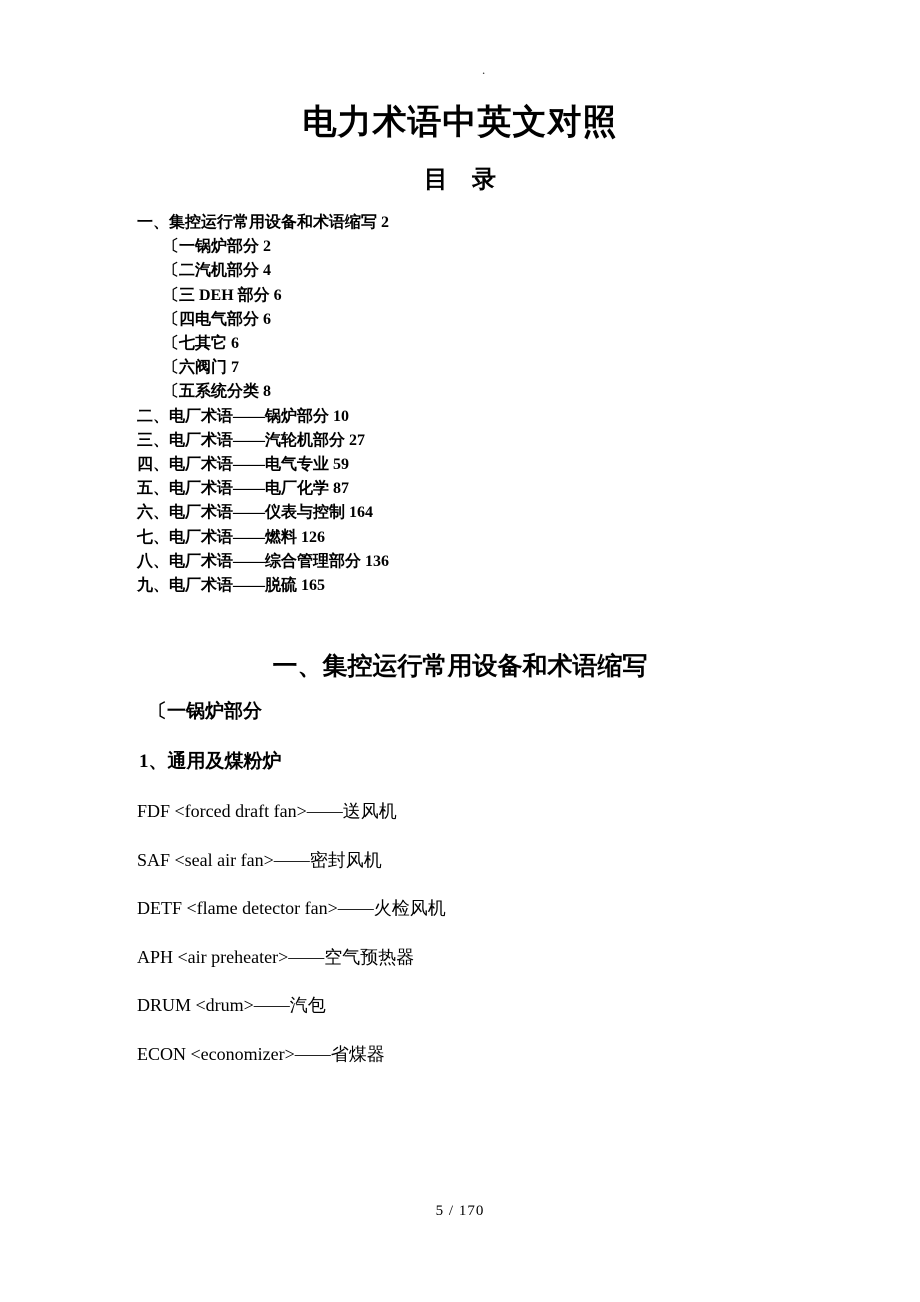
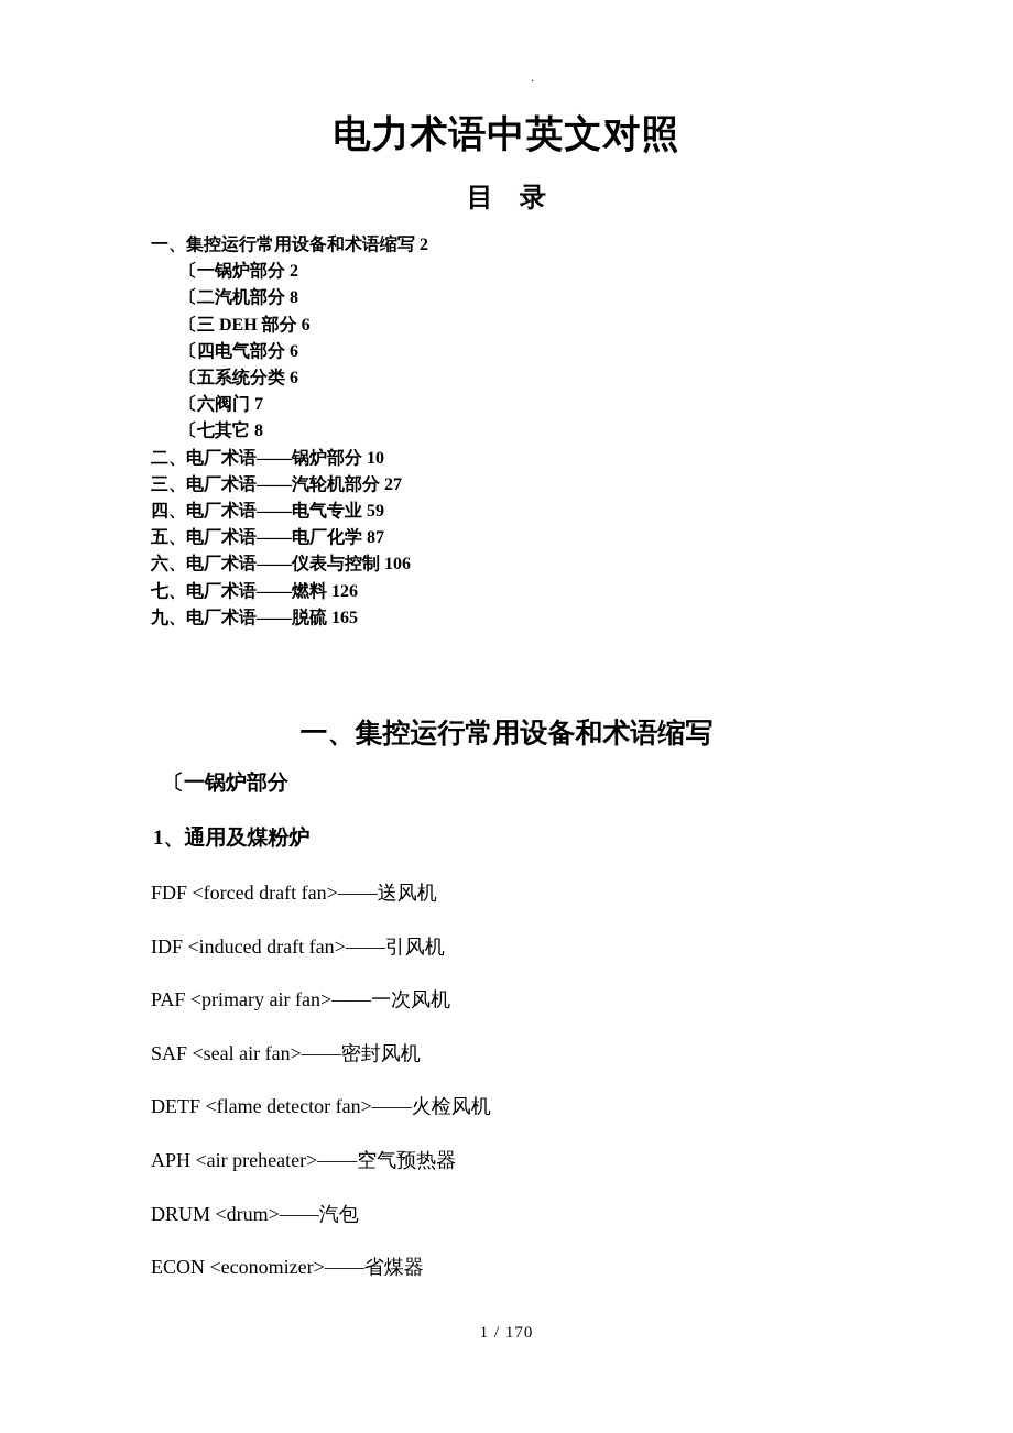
  .
  电力术语中英文对照
  目 录
  一、集控运行常用设备和术语缩写 2
  〔一锅炉部分 2
- 〔二汽机部分 4
+ 〔二汽机部分 8
  〔三 DEH 部分 6
  〔四电气部分 6
- 〔七其它 6
+ 〔五系统分类 6
  〔六阀门 7
- 〔五系统分类 8
+ 〔七其它 8
  二、电厂术语——锅炉部分 10
  三、电厂术语——汽轮机部分 27
  四、电厂术语——电气专业 59
  五、电厂术语——电厂化学 87
- 六、电厂术语——仪表与控制 164
+ 六、电厂术语——仪表与控制 106
  七、电厂术语——燃料 126
- 八、电厂术语——综合管理部分 136
  九、电厂术语——脱硫 165
  一、集控运行常用设备和术语缩写
  〔一锅炉部分
  1、通用及煤粉炉
  FDF <forced draft fan>——送风机
+ IDF <induced draft fan>——引风机
+ PAF <primary air fan>——一次风机
  SAF <seal air fan>——密封风机
  DETF <flame detector fan>——火检风机
  APH <air preheater>——空气预热器
  DRUM <drum>——汽包
  ECON <economizer>——省煤器
- 5 / 170
+ 1 / 170
